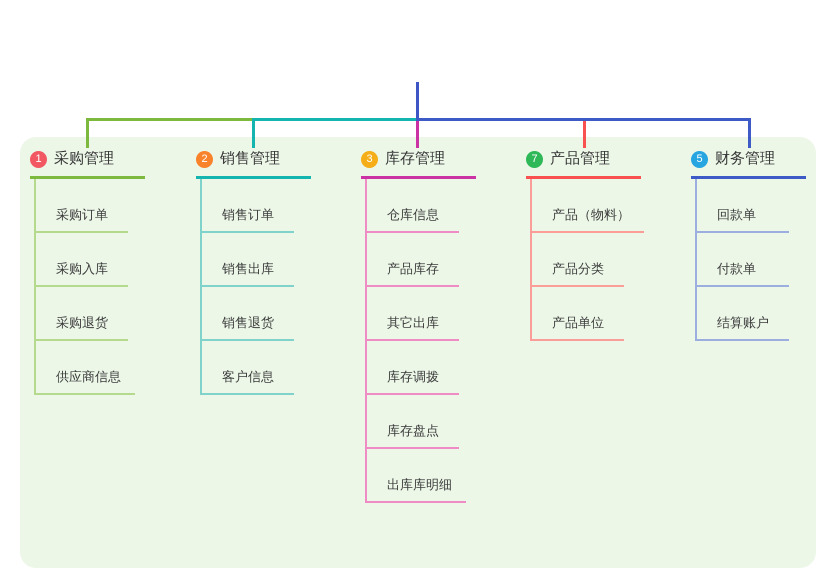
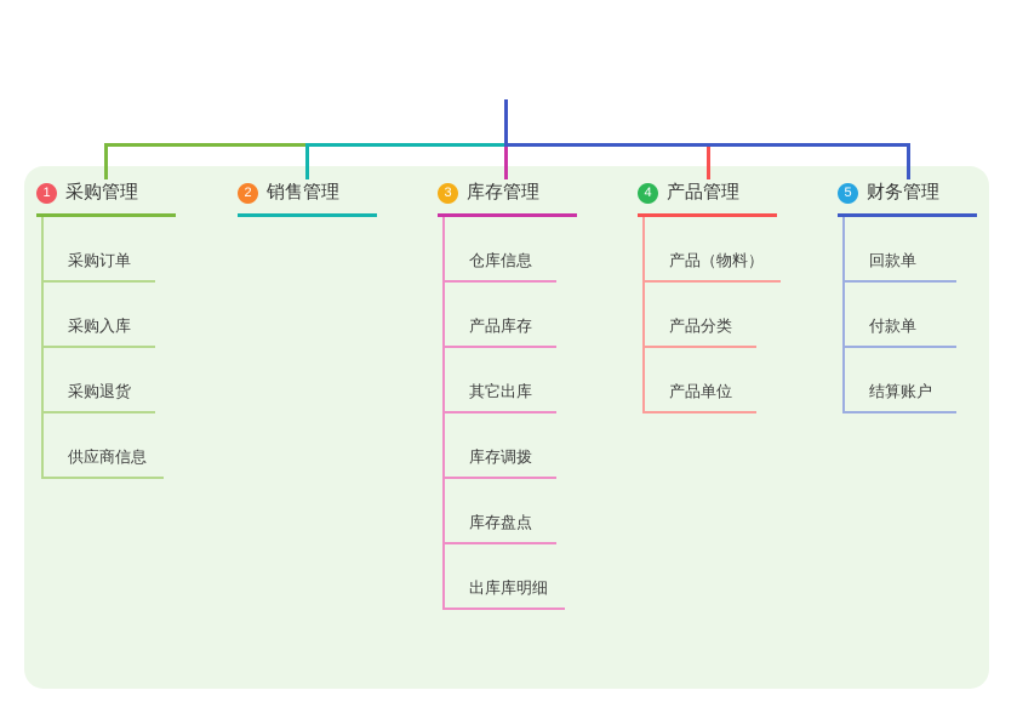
  1
  采购管理
  采购订单
  采购入库
  采购退货
  供应商信息
  2
  销售管理
- 销售订单
- 销售出库
- 销售退货
- 客户信息
  3
  库存管理
  仓库信息
  产品库存
  其它出库
  库存调拨
  库存盘点
  出库库明细
- 7
+ 4
  产品管理
  产品（物料）
  产品分类
  产品单位
  5
  财务管理
  回款单
  付款单
  结算账户
